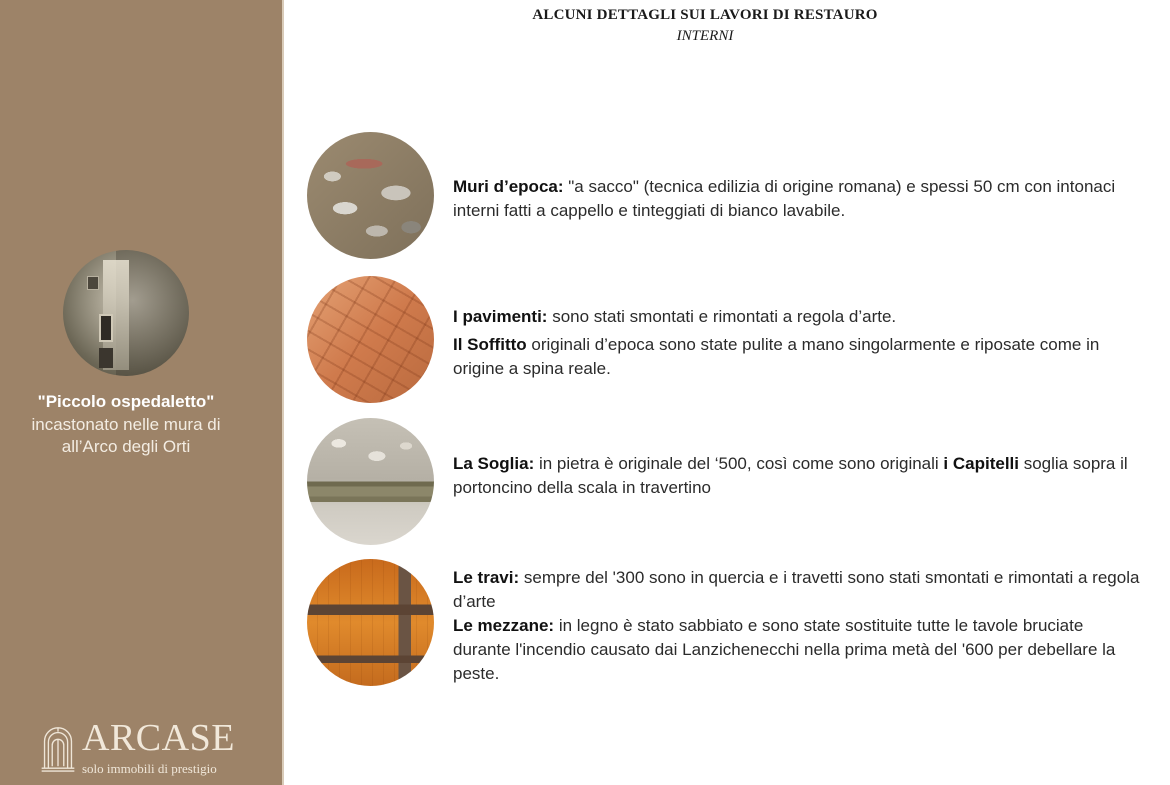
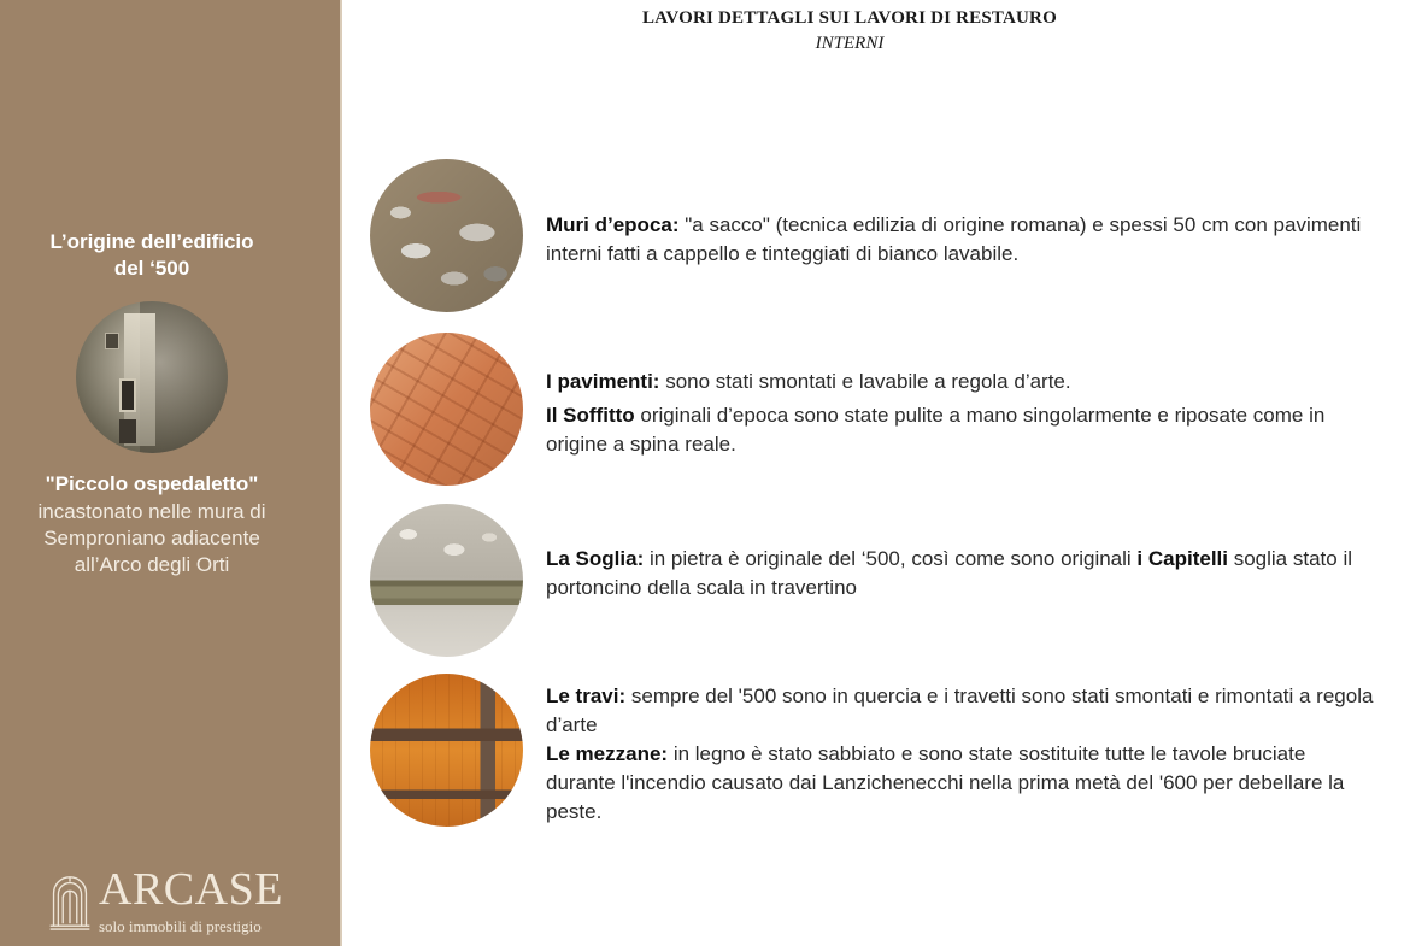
+ L’origine dell’edificio
+ del ‘500
  "Piccolo ospedaletto"
  incastonato nelle mura di
+ Semproniano adiacente
  all’Arco degli Orti
  ARCASE
  solo immobili di prestigio
- ALCUNI DETTAGLI SUI LAVORI DI RESTAURO
+ LAVORI DETTAGLI SUI LAVORI DI RESTAURO
  INTERNI
- Muri d’epoca: "a sacco" (tecnica edilizia di origine romana) e spessi 50 cm con intonaci interni fatti a cappello e tinteggiati di bianco lavabile.
+ Muri d’epoca: "a sacco" (tecnica edilizia di origine romana) e spessi 50 cm con pavimenti interni fatti a cappello e tinteggiati di bianco lavabile.
- I pavimenti: sono stati smontati e rimontati a regola d’arte.
+ I pavimenti: sono stati smontati e lavabile a regola d’arte.
  Il Soffitto originali d’epoca sono state pulite a mano singolarmente e riposate come in origine a spina reale.
- La Soglia: in pietra è originale del ‘500, così come sono originali i Capitelli soglia sopra il portoncino della scala in travertino
+ La Soglia: in pietra è originale del ‘500, così come sono originali i Capitelli soglia stato il portoncino della scala in travertino
- Le travi: sempre del '300 sono in quercia e i travetti sono stati smontati e rimontati a regola d’arte
+ Le travi: sempre del '500 sono in quercia e i travetti sono stati smontati e rimontati a regola d’arte
  Le mezzane: in legno è stato sabbiato e sono state sostituite tutte le tavole bruciate durante l'incendio causato dai Lanzichenecchi nella prima metà del '600 per debellare la peste.
